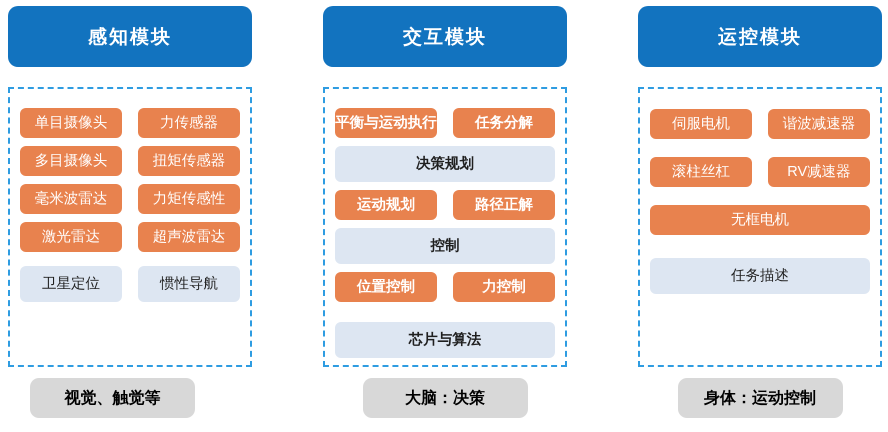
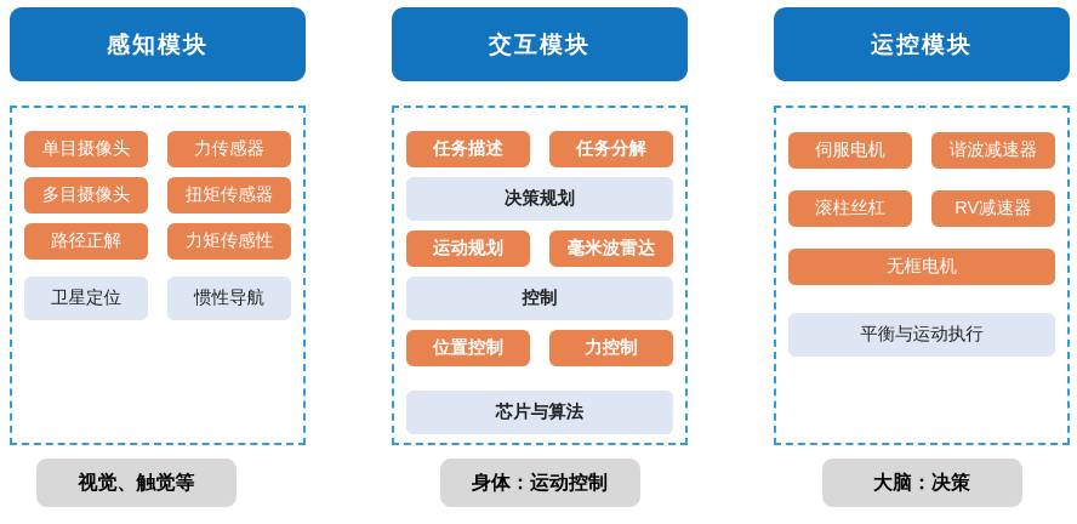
  感知模块
  单目摄像头
  力传感器
  多目摄像头
  扭矩传感器
- 毫米波雷达
+ 路径正解
  力矩传感性
- 激光雷达
- 超声波雷达
  卫星定位
  惯性导航
  视觉、触觉等
  交互模块
- 平衡与运动执行
+ 任务描述
  任务分解
  决策规划
  运动规划
- 路径正解
+ 毫米波雷达
  控制
  位置控制
  力控制
  芯片与算法
- 大脑：决策
+ 身体：运动控制
  运控模块
  伺服电机
  谐波减速器
  滚柱丝杠
  RV减速器
  无框电机
- 任务描述
+ 平衡与运动执行
- 身体：运动控制
+ 大脑：决策
